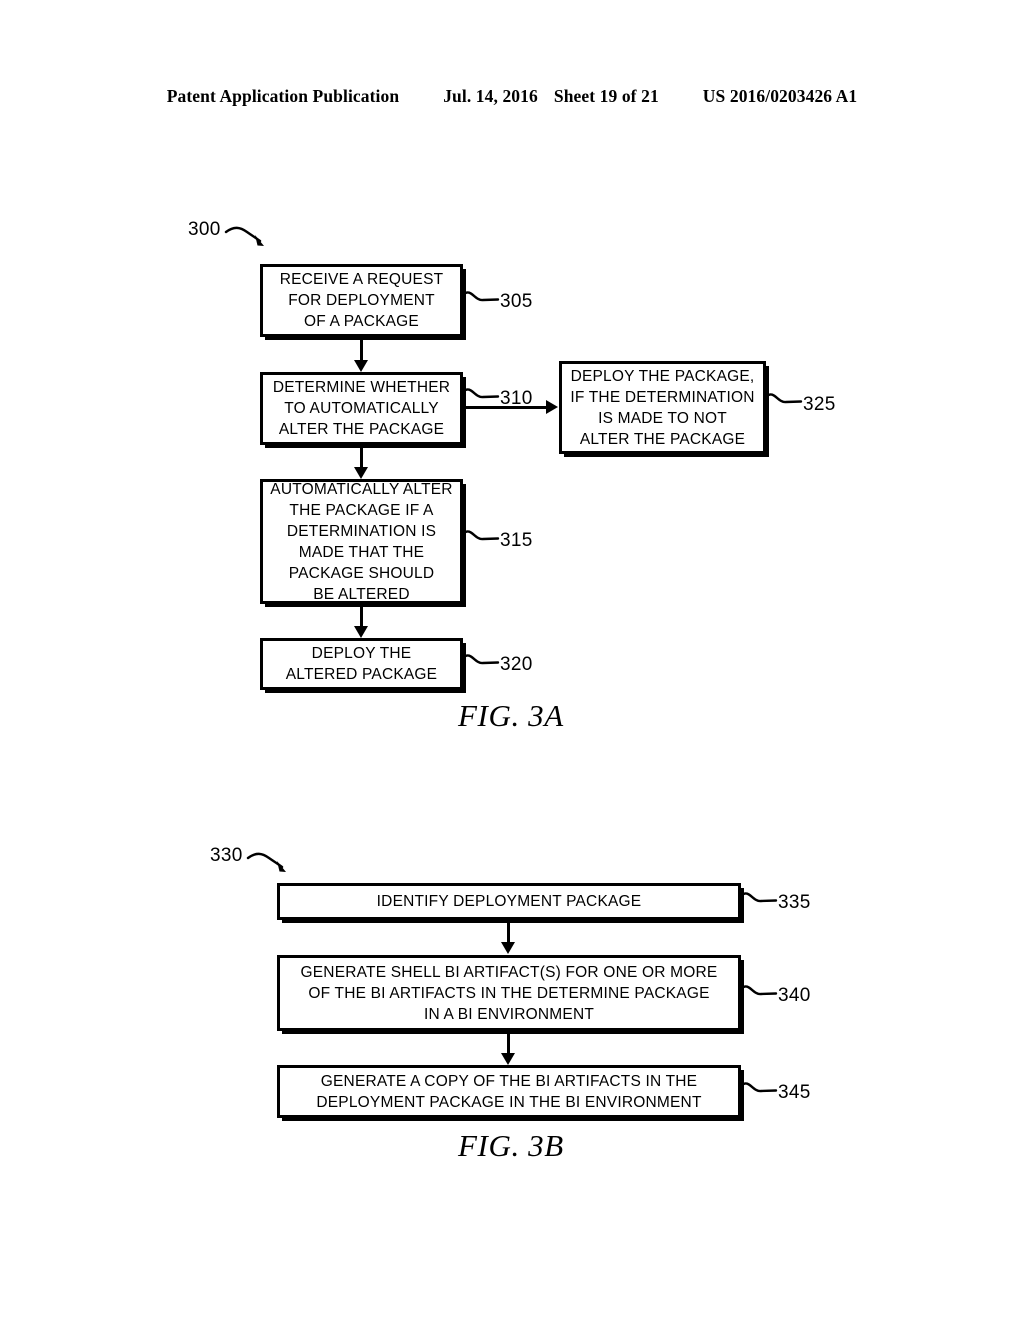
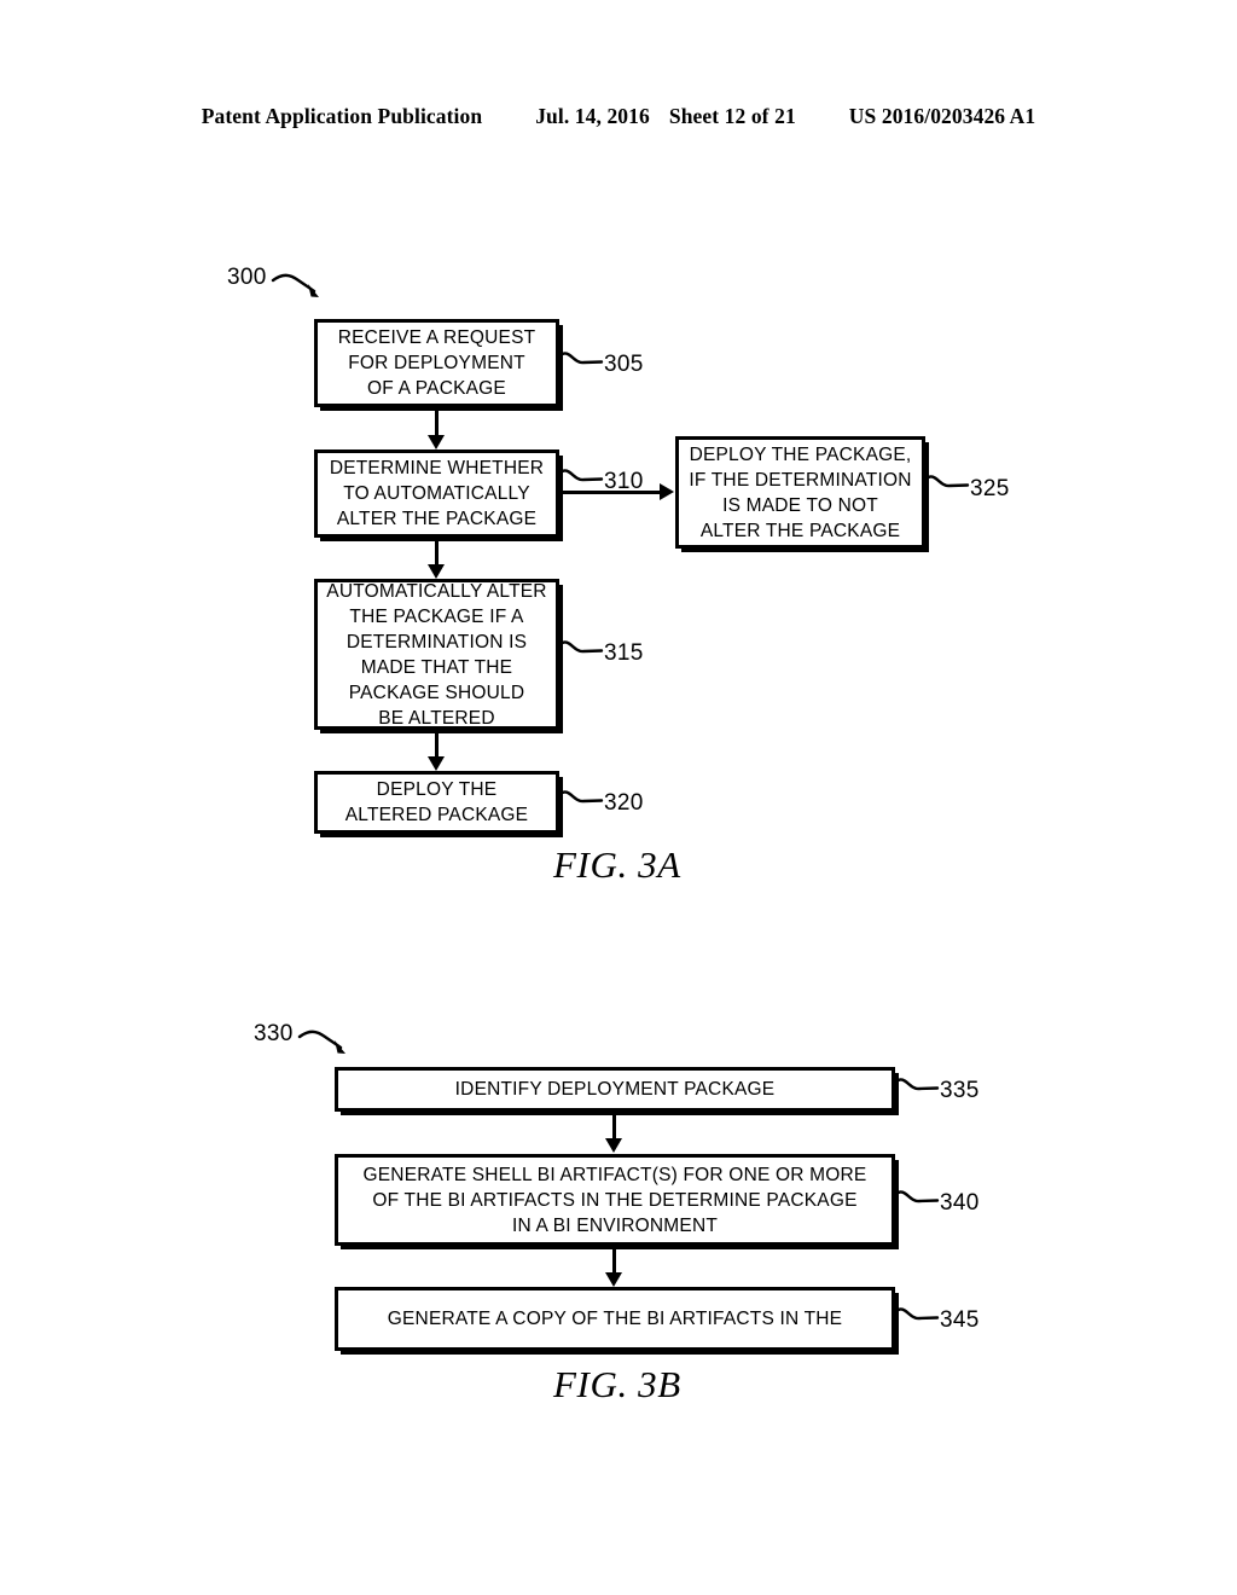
  Patent Application Publication
  Jul. 14, 2016
- Sheet 19 of 21
+ Sheet 12 of 21
  US 2016/0203426 A1
  300
  RECEIVE A REQUEST
  FOR DEPLOYMENT
  OF A PACKAGE
  305
  DETERMINE WHETHER
  TO AUTOMATICALLY
  ALTER THE PACKAGE
  310
  DEPLOY THE PACKAGE,
  IF THE DETERMINATION
  IS MADE TO NOT
  ALTER THE PACKAGE
  325
  AUTOMATICALLY ALTER
  THE PACKAGE IF A
  DETERMINATION IS
  MADE THAT THE
  PACKAGE SHOULD
  BE ALTERED
  315
  DEPLOY THE
  ALTERED PACKAGE
  320
  FIG. 3A
  330
  IDENTIFY DEPLOYMENT PACKAGE
  335
  GENERATE SHELL BI ARTIFACT(S) FOR ONE OR MORE
  OF THE BI ARTIFACTS IN THE DETERMINE PACKAGE
  IN A BI ENVIRONMENT
  340
  GENERATE A COPY OF THE BI ARTIFACTS IN THE
- DEPLOYMENT PACKAGE IN THE BI ENVIRONMENT
  345
  FIG. 3B
